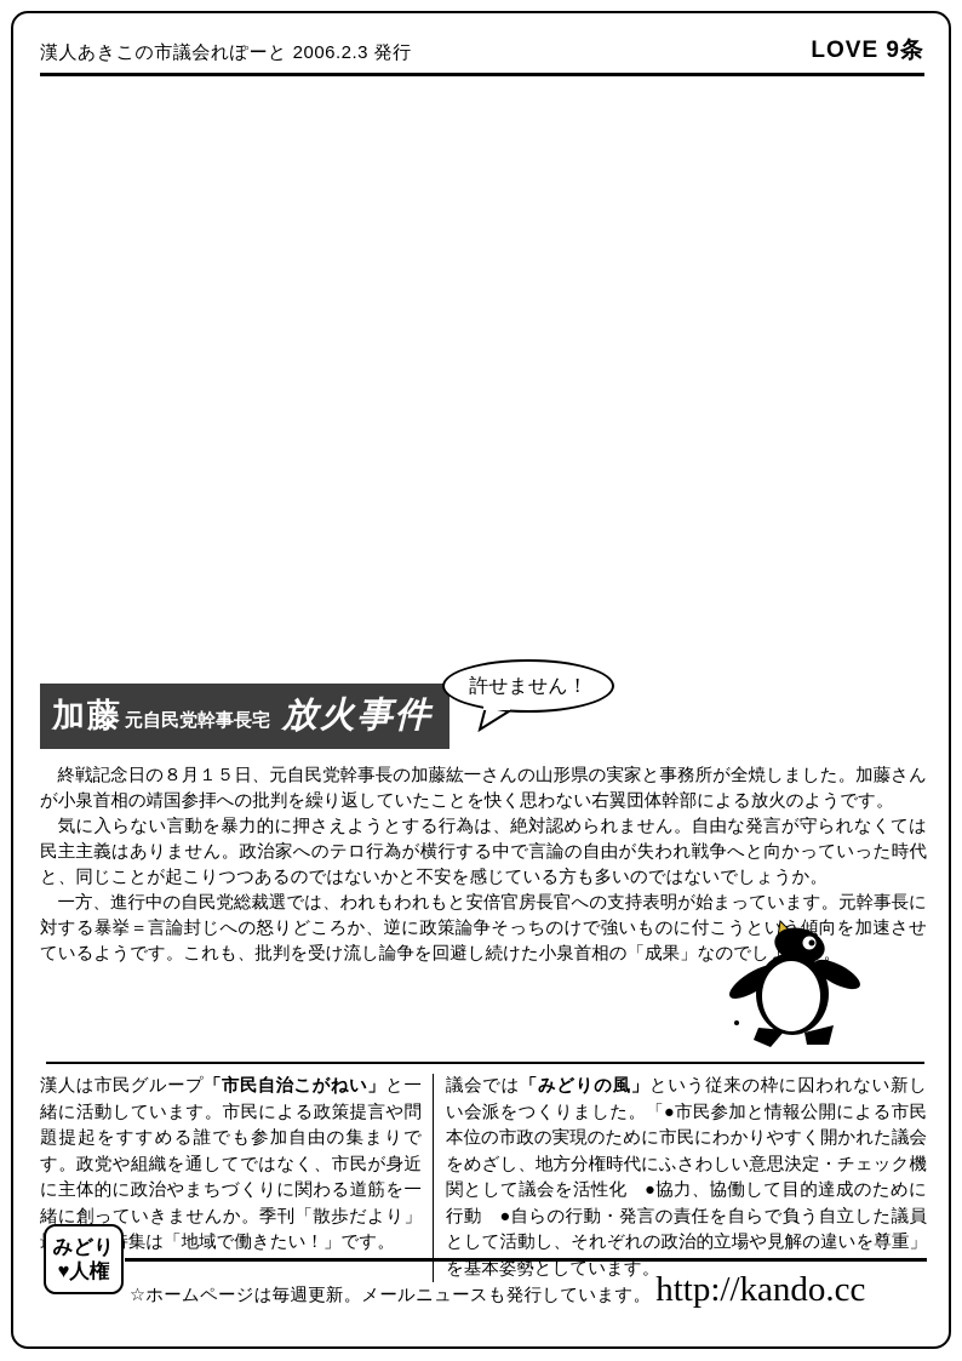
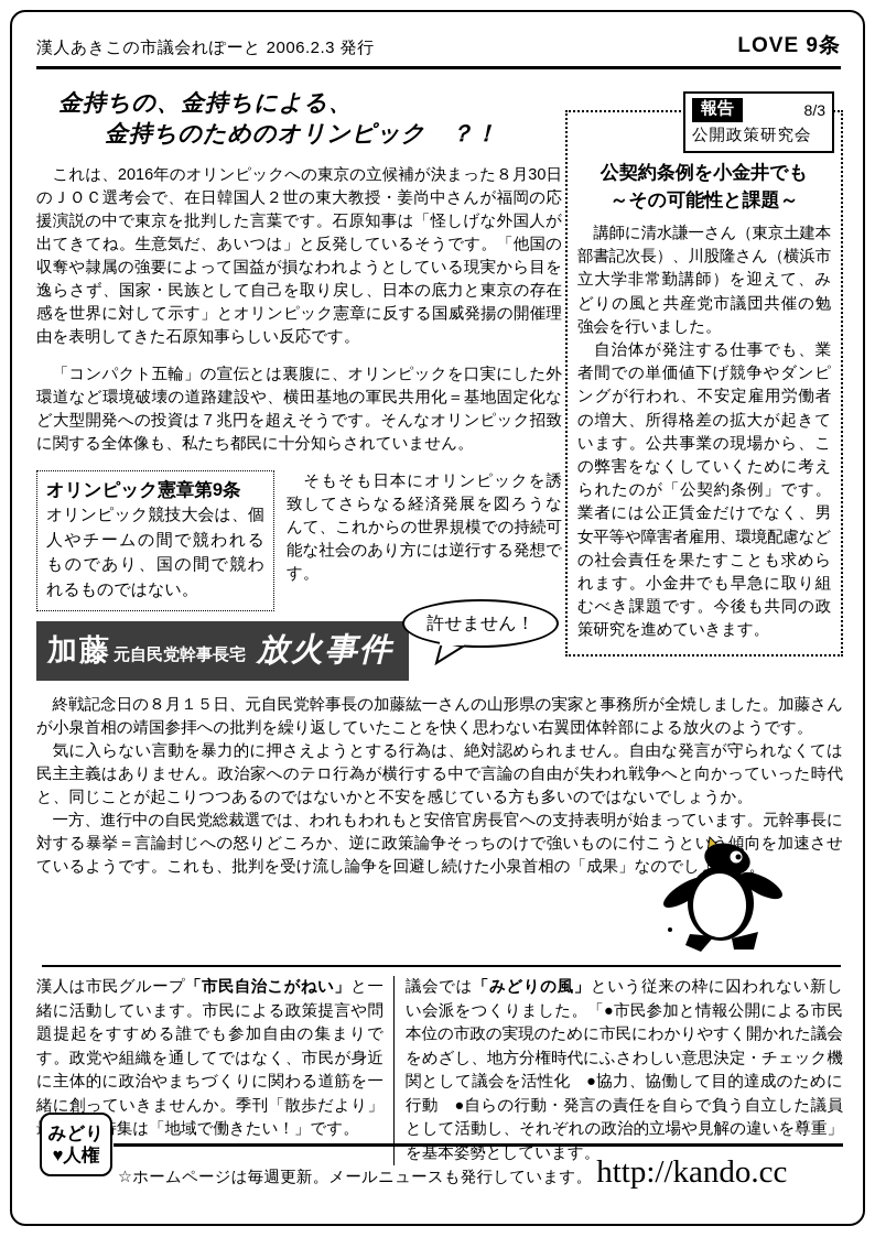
  漢人あきこの市議会れぽーと 2006.2.3 発行
  LOVE 9条
+ 金持ちの、金持ちによる、
+ 金持ちのためのオリンピック ？！
+ これは、2016年のオリンピックへの東京の立候補が決まった８月30日のＪＯＣ選考会で、在日韓国人２世の東大教授・姜尚中さんが福岡の応援演説の中で東京を批判した言葉です。石原知事は「怪しげな外国人が出てきてね。生意気だ、あいつは」と反発しているそうです。「他国の収奪や隷属の強要によって国益が損なわれようとしている現実から目を逸らさず、国家・民族として自己を取り戻し、日本の底力と東京の存在感を世界に対して示す」とオリンピック憲章に反する国威発揚の開催理由を表明してきた石原知事らしい反応です。
+ 「コンパクト五輪」の宣伝とは裏腹に、オリンピックを口実にした外環道など環境破壊の道路建設や、横田基地の軍民共用化＝基地固定化など大型開発への投資は７兆円を超えそうです。そんなオリンピック招致に関する全体像も、私たち都民に十分知らされていません。
+ オリンピック憲章第9条
+ オリンピック競技大会は、個人やチームの間で競われるものであり、国の間で競われるものではない。
+ そもそも日本にオリンピックを誘致してさらなる経済発展を図ろうなんて、これからの世界規模での持続可能な社会のあり方には逆行する発想です。
+ 公契約条例を小金井でも
+ ～その可能性と課題～
+ 講師に清水謙一さん（東京土建本部書記次長）、川股隆さん（横浜市立大学非常勤講師）を迎えて、みどりの風と共産党市議団共催の勉強会を行いました。
+ 自治体が発注する仕事でも、業者間での単価値下げ競争やダンピングが行われ、不安定雇用労働者の増大、所得格差の拡大が起きています。公共事業の現場から、この弊害をなくしていくために考えられたのが「公契約条例」です。業者には公正賃金だけでなく、男女平等や障害者雇用、環境配慮などの社会責任を果たすことも求められます。小金井でも早急に取り組むべき課題です。今後も共同の政策研究を進めていきます。
+ 報告
+ 8/3
+ 公開政策研究会
  加藤
  元自民党幹事長宅
  放火事件
  許せません！
  終戦記念日の８月１５日、元自民党幹事長の加藤紘一さんの山形県の実家と事務所が全焼しました。加藤さんが小泉首相の靖国参拝への批判を繰り返していたことを快く思わない右翼団体幹部による放火のようです。
  気に入らない言動を暴力的に押さえようとする行為は、絶対認められません。自由な発言が守られなくては民主主義はありません。政治家へのテロ行為が横行する中で言論の自由が失われ戦争へと向かっていった時代と、同じことが起こりつつあるのではないかと不安を感じている方も多いのではないでしょうか。
  一方、進行中の自民党総裁選では、われもわれもと安倍官房長官への支持表明が始まっています。元幹事長に対する暴挙＝言論封じへの怒りどころか、逆に政策論争そっちのけで強いものに付こうとい傾向を加速させているようです。これも、批判を受け流し論争を回避し続けた小泉首相の「成果」なのでしょ。
  漢人は市民グループ「市民自治こがねい」と一緒に活動しています。市民による政策提言や問題提起をすすめる誰でも参加自由の集まりです。政党や組織を通してではなく、市民が身近に主体的に政治やまちづくりに関わる道筋を一緒に創っていきませんか。季刊「散歩だより」集は「地域で働きたい！」です。
  議会では「みどりの風」という従来の枠に囚われない新しい会派をつくりました。「●市民参加と情報公開による市民本位の市政の実現のために市民にわかりやすく開かれた議会をめざし、地方分権時代にふさわしい意思決定・チェック機関として議会を活性化 ●協力、協働して目的達成のために行動 ●自らの行動・発言の責任を自らで負う自立した議員として活動し、それぞれの政治的立場や見解の違いを尊重」を基本姿勢としています。
  みどり
  ♥人権
  ☆ホームページは毎週更新。メールニュースも発行しています。
  http://kando.cc
